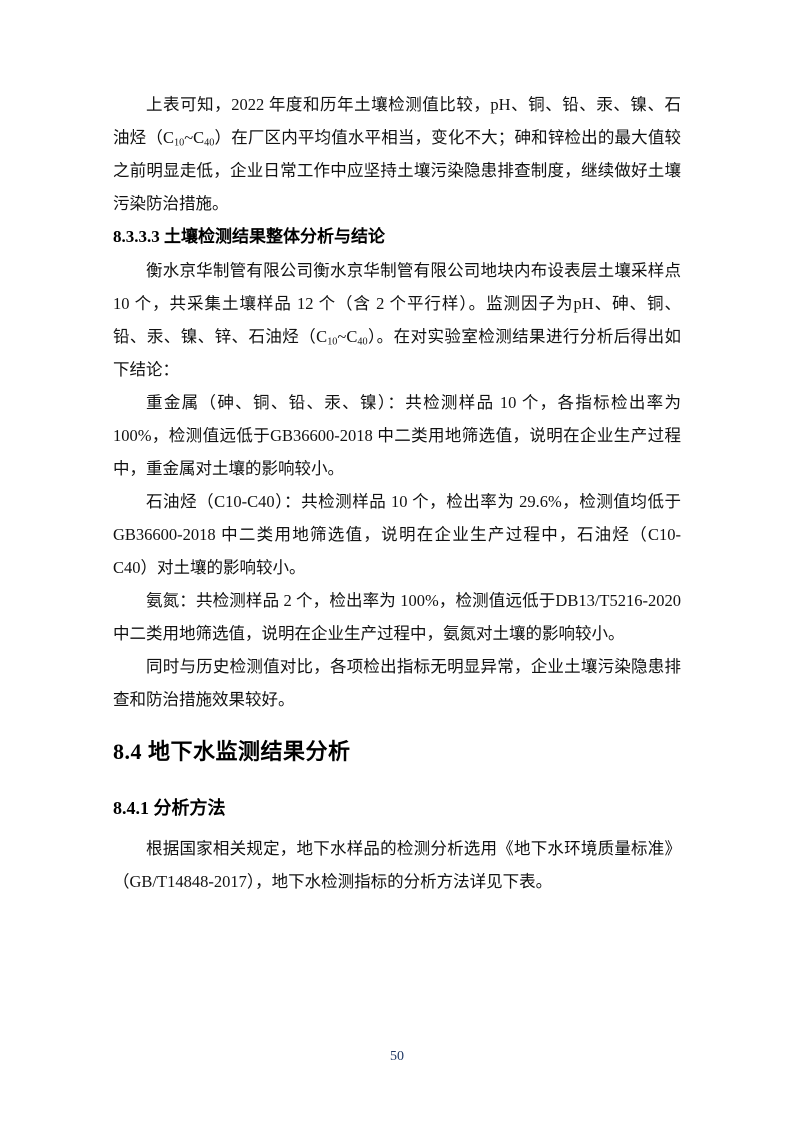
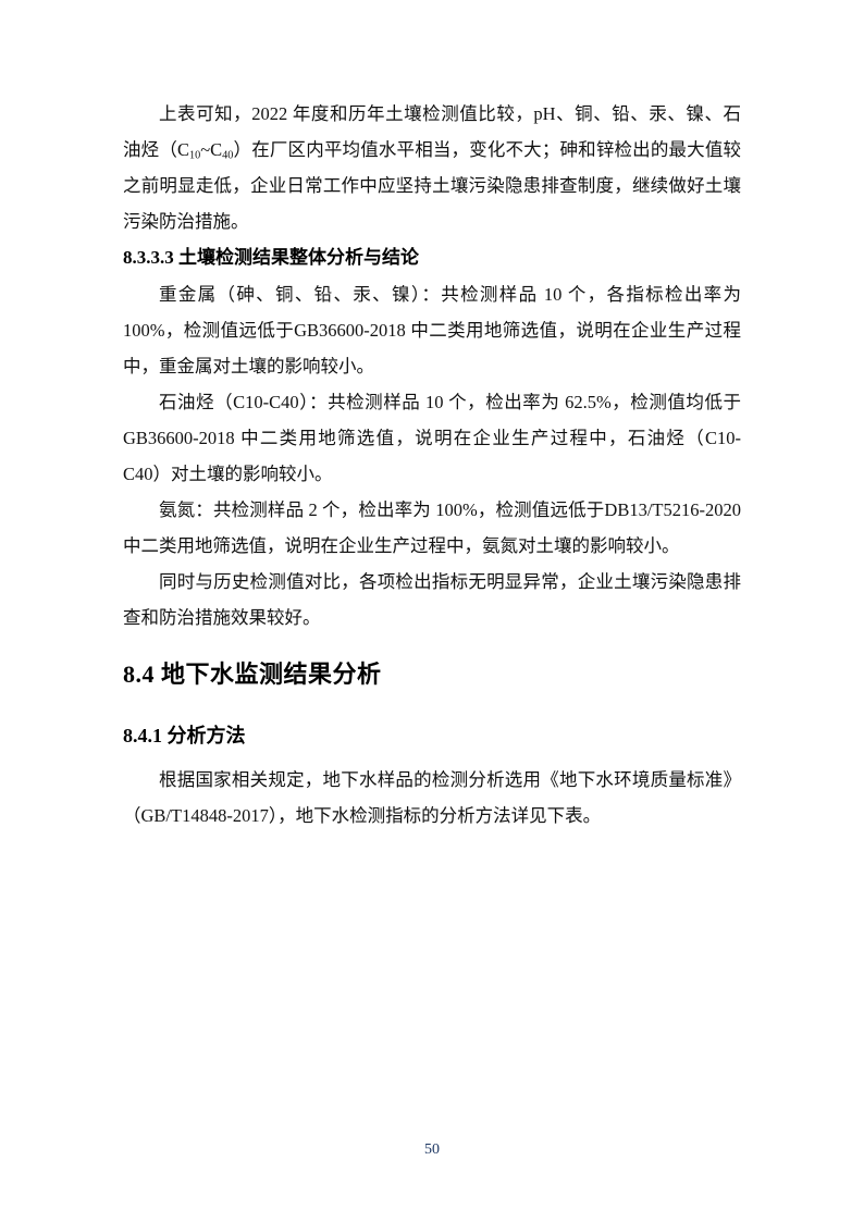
  上表可知，2022 年度和历年土壤检测值比较，pH、铜、铅、汞、镍、石油烃（C10~C40）在厂区内平均值水平相当，变化不大；砷和锌检出的最大值较之前明显走低，企业日常工作中应坚持土壤污染隐患排查制度，继续做好土壤污染防治措施。
  8.3.3.3 土壤检测结果整体分析与结论
- 衡水京华制管有限公司衡水京华制管有限公司地块内布设表层土壤采样点 10 个，共采集土壤样品 12 个（含 2 个平行样）。监测因子为pH、砷、铜、铅、汞、镍、锌、石油烃（C10~C40）。在对实验室检测结果进行分析后得出如下结论：
  重金属（砷、铜、铅、汞、镍）：共检测样品 10 个，各指标检出率为 100%，检测值远低于GB36600-2018 中二类用地筛选值，说明在企业生产过程中，重金属对土壤的影响较小。
- 石油烃（C10-C40）：共检测样品 10 个，检出率为 29.6%，检测值均低于GB36600-2018 中二类用地筛选值，说明在企业生产过程中，石油烃（C10-C40）对土壤的影响较小。
+ 石油烃（C10-C40）：共检测样品 10 个，检出率为 62.5%，检测值均低于GB36600-2018 中二类用地筛选值，说明在企业生产过程中，石油烃（C10-C40）对土壤的影响较小。
  氨氮：共检测样品 2 个，检出率为 100%，检测值远低于DB13/T5216-2020 中二类用地筛选值，说明在企业生产过程中，氨氮对土壤的影响较小。
  同时与历史检测值对比，各项检出指标无明显异常，企业土壤污染隐患排查和防治措施效果较好。
  8.4 地下水监测结果分析
  8.4.1 分析方法
  根据国家相关规定，地下水样品的检测分析选用《地下水环境质量标准》（GB/T14848-2017），地下水检测指标的分析方法详见下表。
  50
